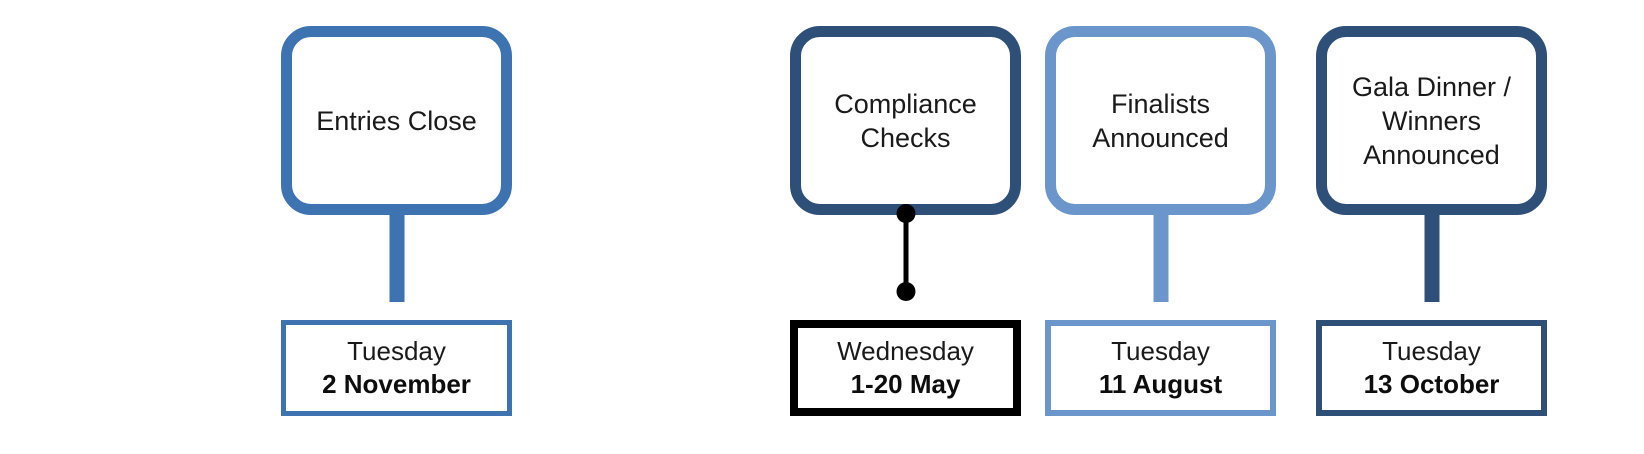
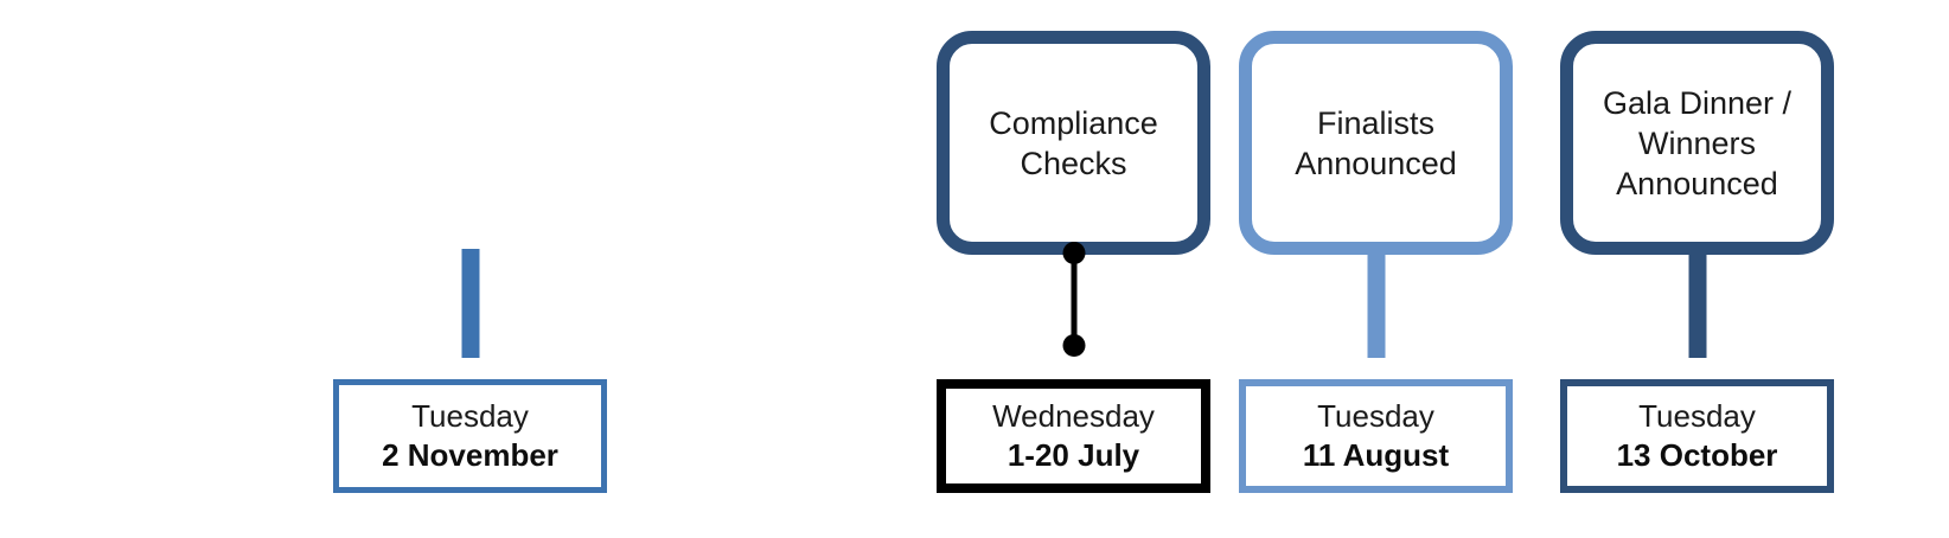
- Entries Close
  Tuesday
  2 November
  Compliance
  Checks
  Wednesday
- 1-20 May
+ 1-20 July
  Finalists
  Announced
  Tuesday
  11 August
  Gala Dinner /
  Winners
  Announced
  Tuesday
  13 October
